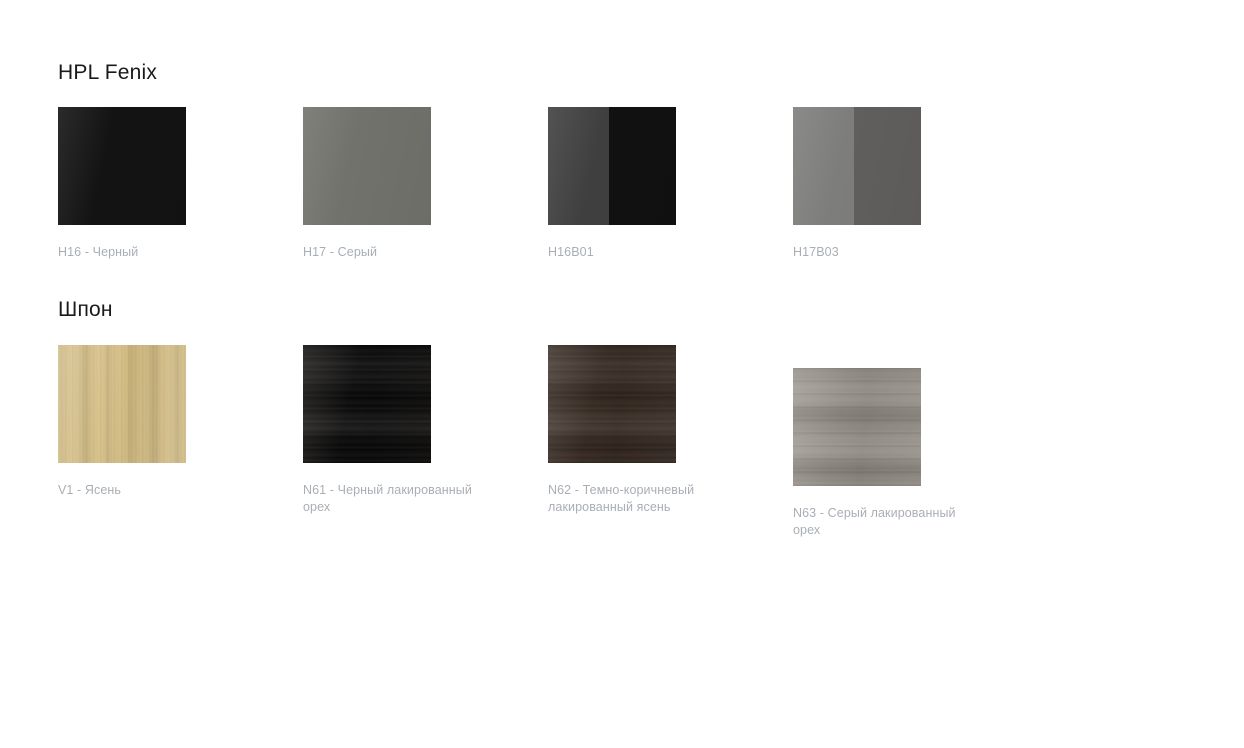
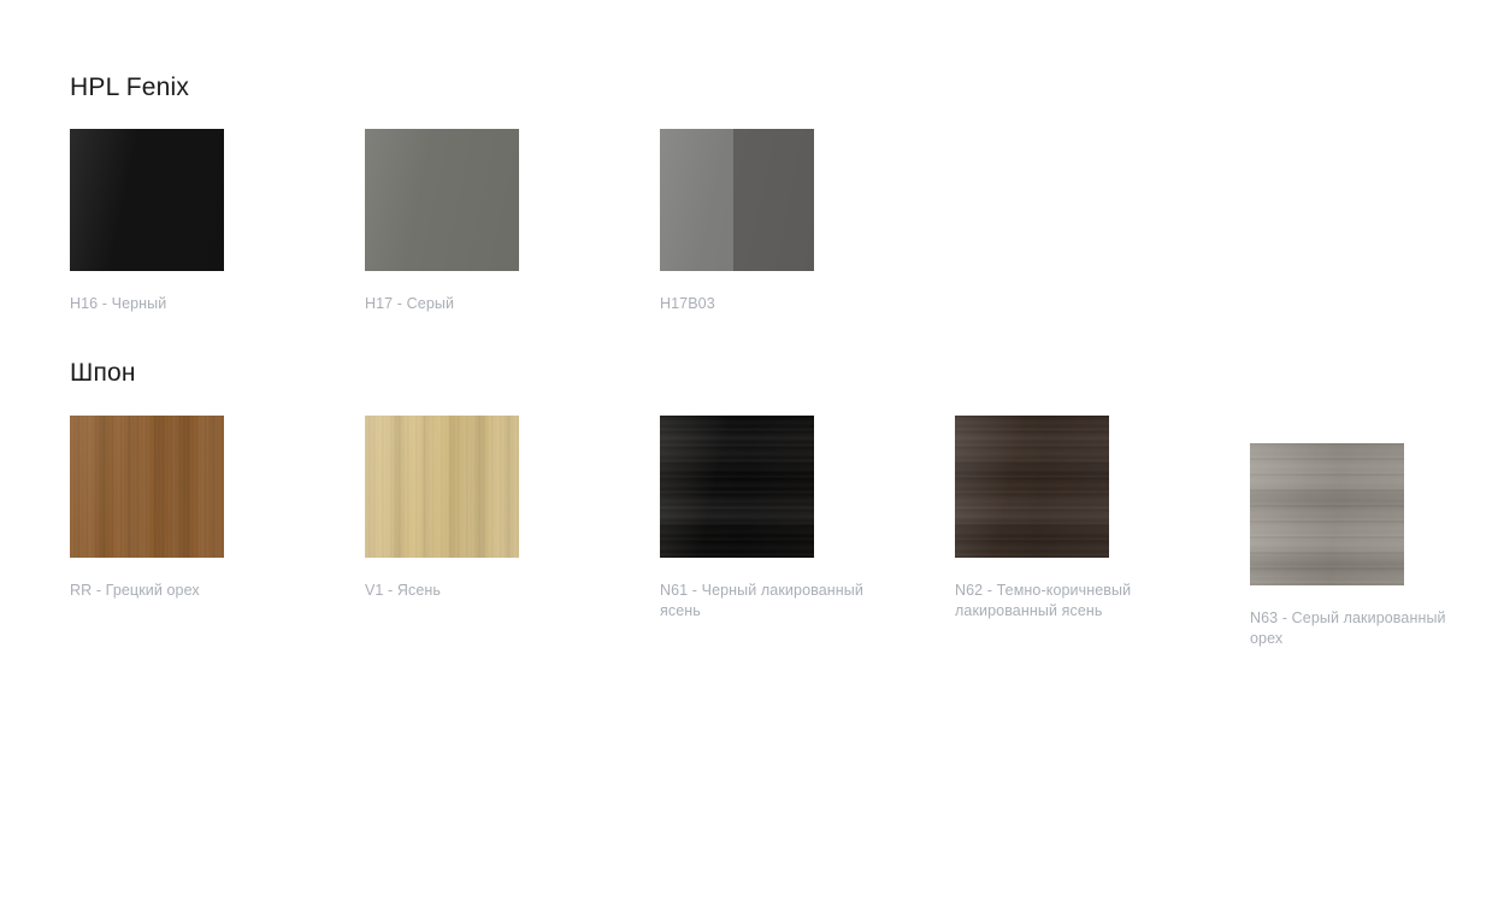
  HPL Fenix
  H16 - Черный
  H17 - Серый
- H16B01
  H17B03
  Шпон
+ RR - Грецкий орех
  V1 - Ясень
- N61 - Черный лакированный орех
+ N61 - Черный лакированный ясень
  N62 - Темно-коричневый лакированный ясень
  N63 - Серый лакированный орех
